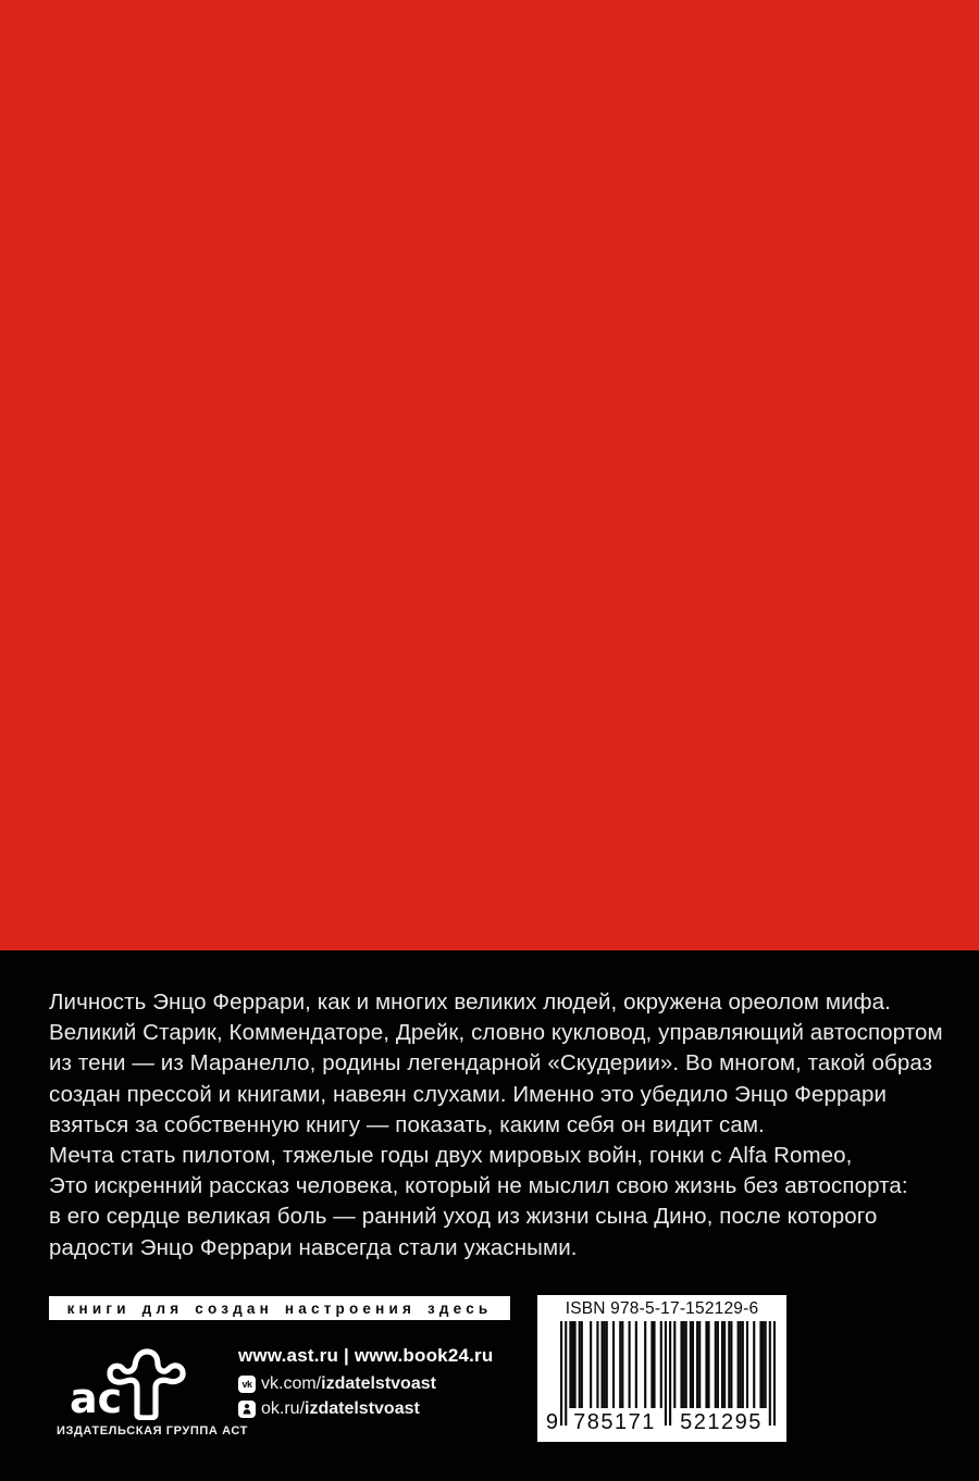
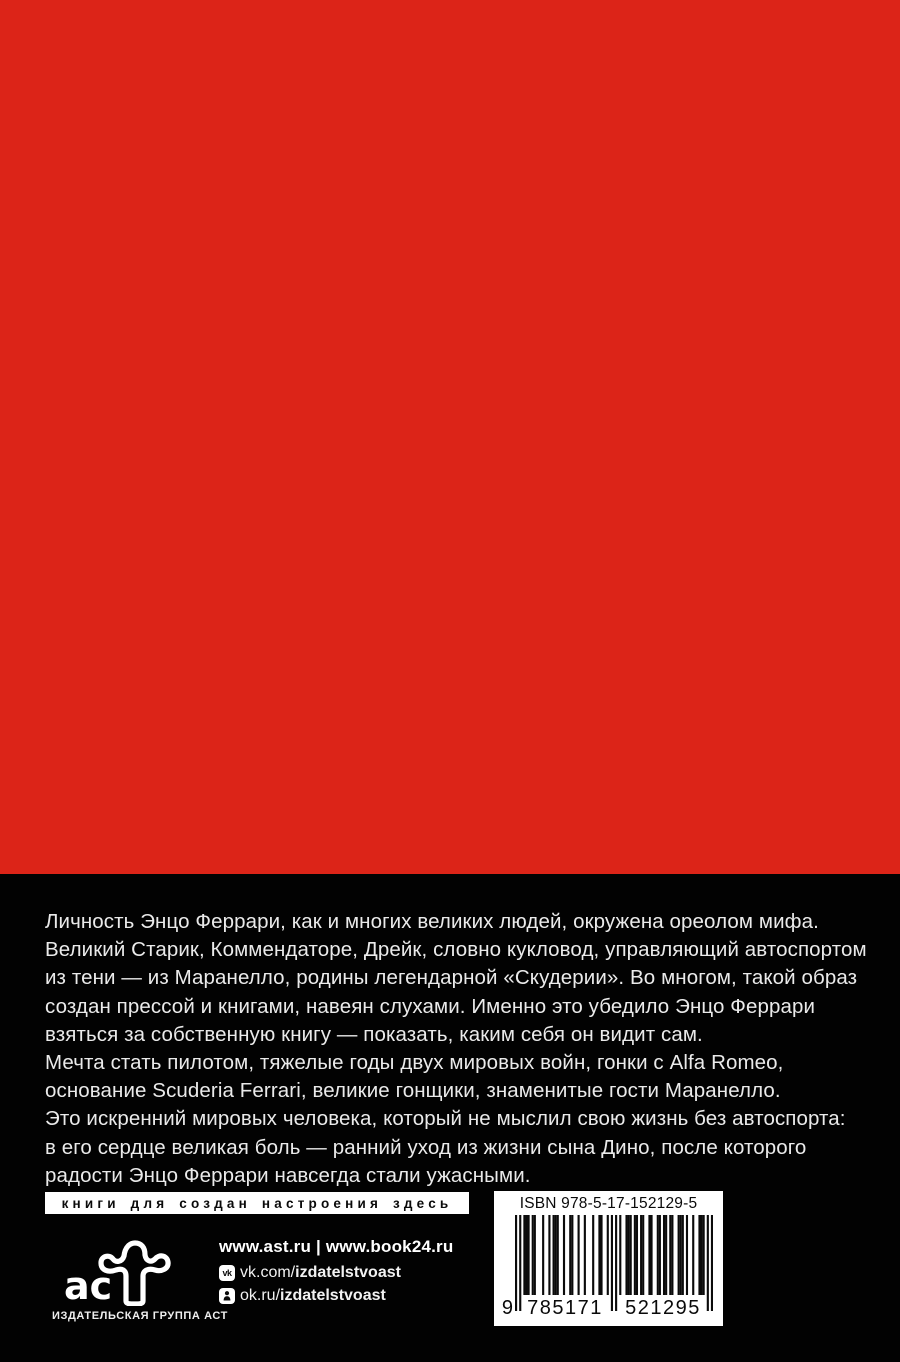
  Личность Энцо Феррари, как и многих великих людей, окружена ореолом мифа.
  Великий Старик, Коммендаторе, Дрейк, словно кукловод, управляющий автоспортом
  из тени — из Маранелло, родины легендарной «Скудерии». Во многом, такой образ
  создан прессой и книгами, навеян слухами. Именно это убедило Энцо Феррари
  взяться за собственную книгу — показать, каким себя он видит сам.
  Мечта стать пилотом, тяжелые годы двух мировых войн, гонки с Alfa Romeo,
+ основание Scuderia Ferrari, великие гонщики, знаменитые гости Маранелло.
- Это искренний рассказ человека, который не мыслил свою жизнь без автоспорта:
+ Это искренний мировых человека, который не мыслил свою жизнь без автоспорта:
  в его сердце великая боль — ранний уход из жизни сына Дино, после которого
  радости Энцо Феррари навсегда стали ужасными.
  книги для создан настроения здесь
  ас
  ИЗДАТЕЛЬСКАЯ ГРУППА АСТ
  www.ast.ru | www.book24.ru
  vk
  vk.com/izdatelstvoast
  ok.ru/izdatelstvoast
- ISBN 978-5-17-152129-6
+ ISBN 978-5-17-152129-5
  9
  785171
  521295
